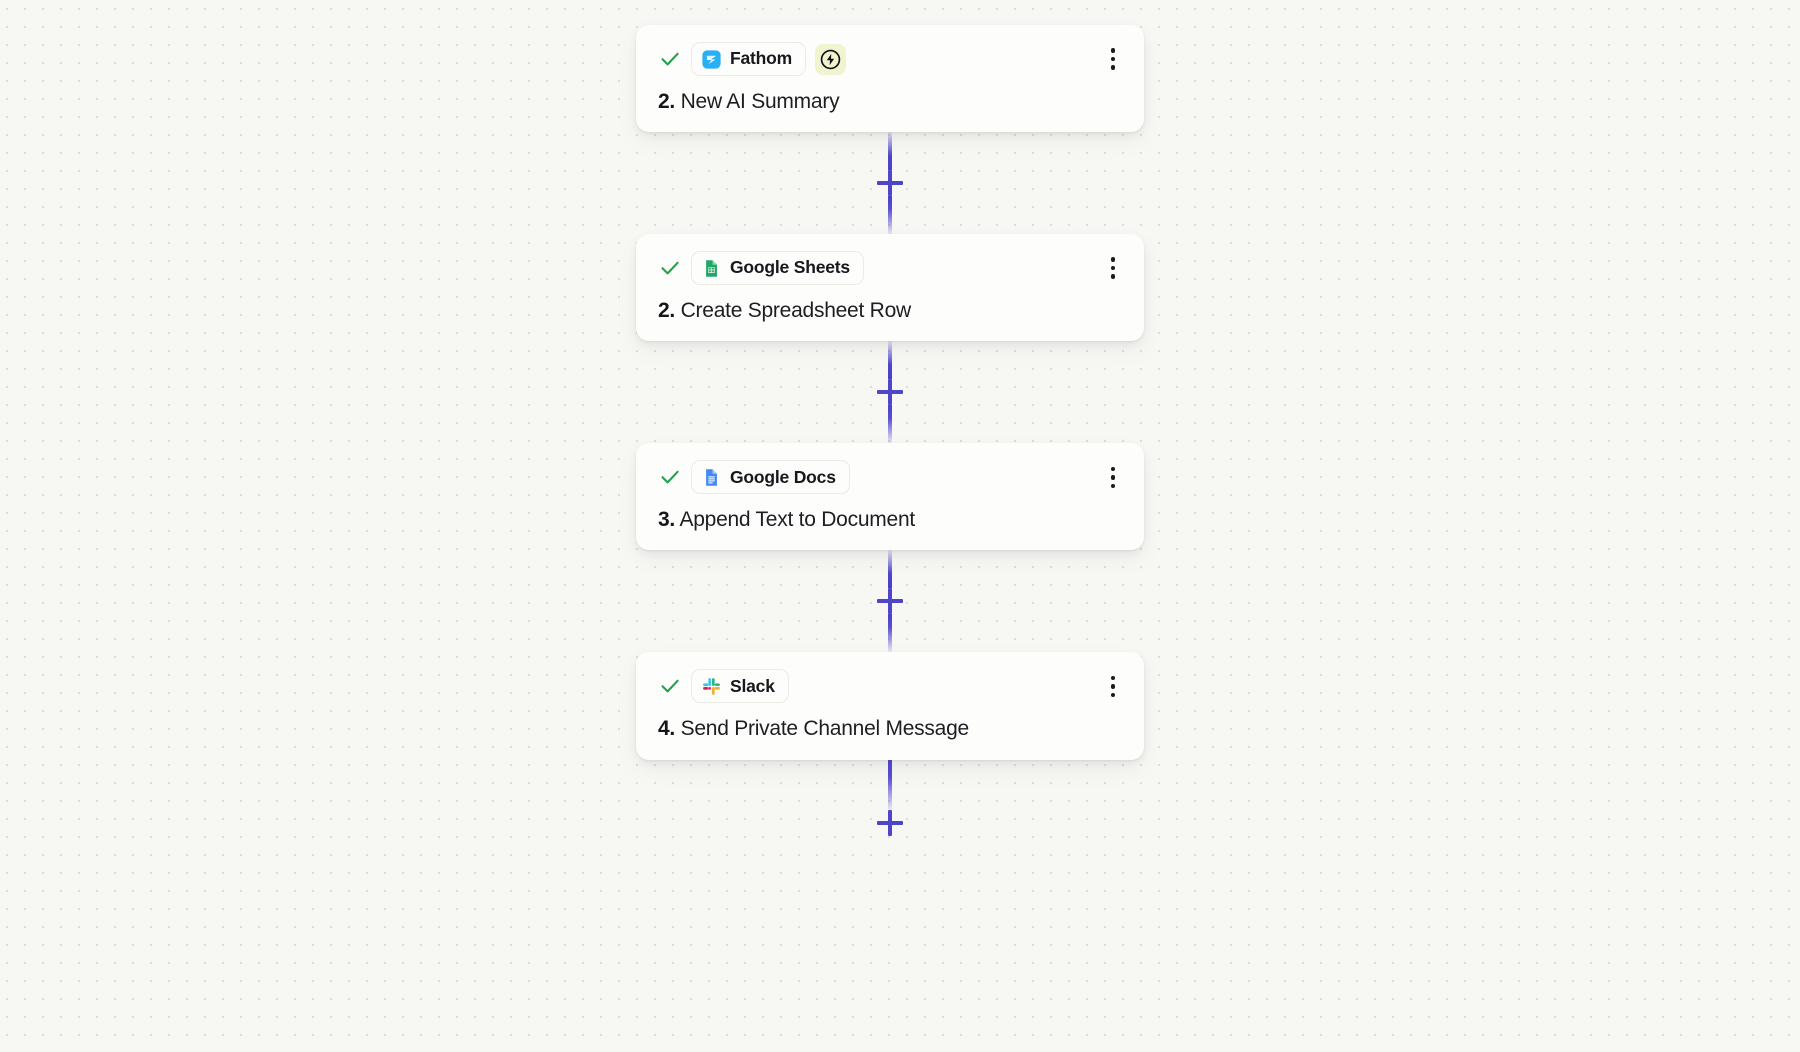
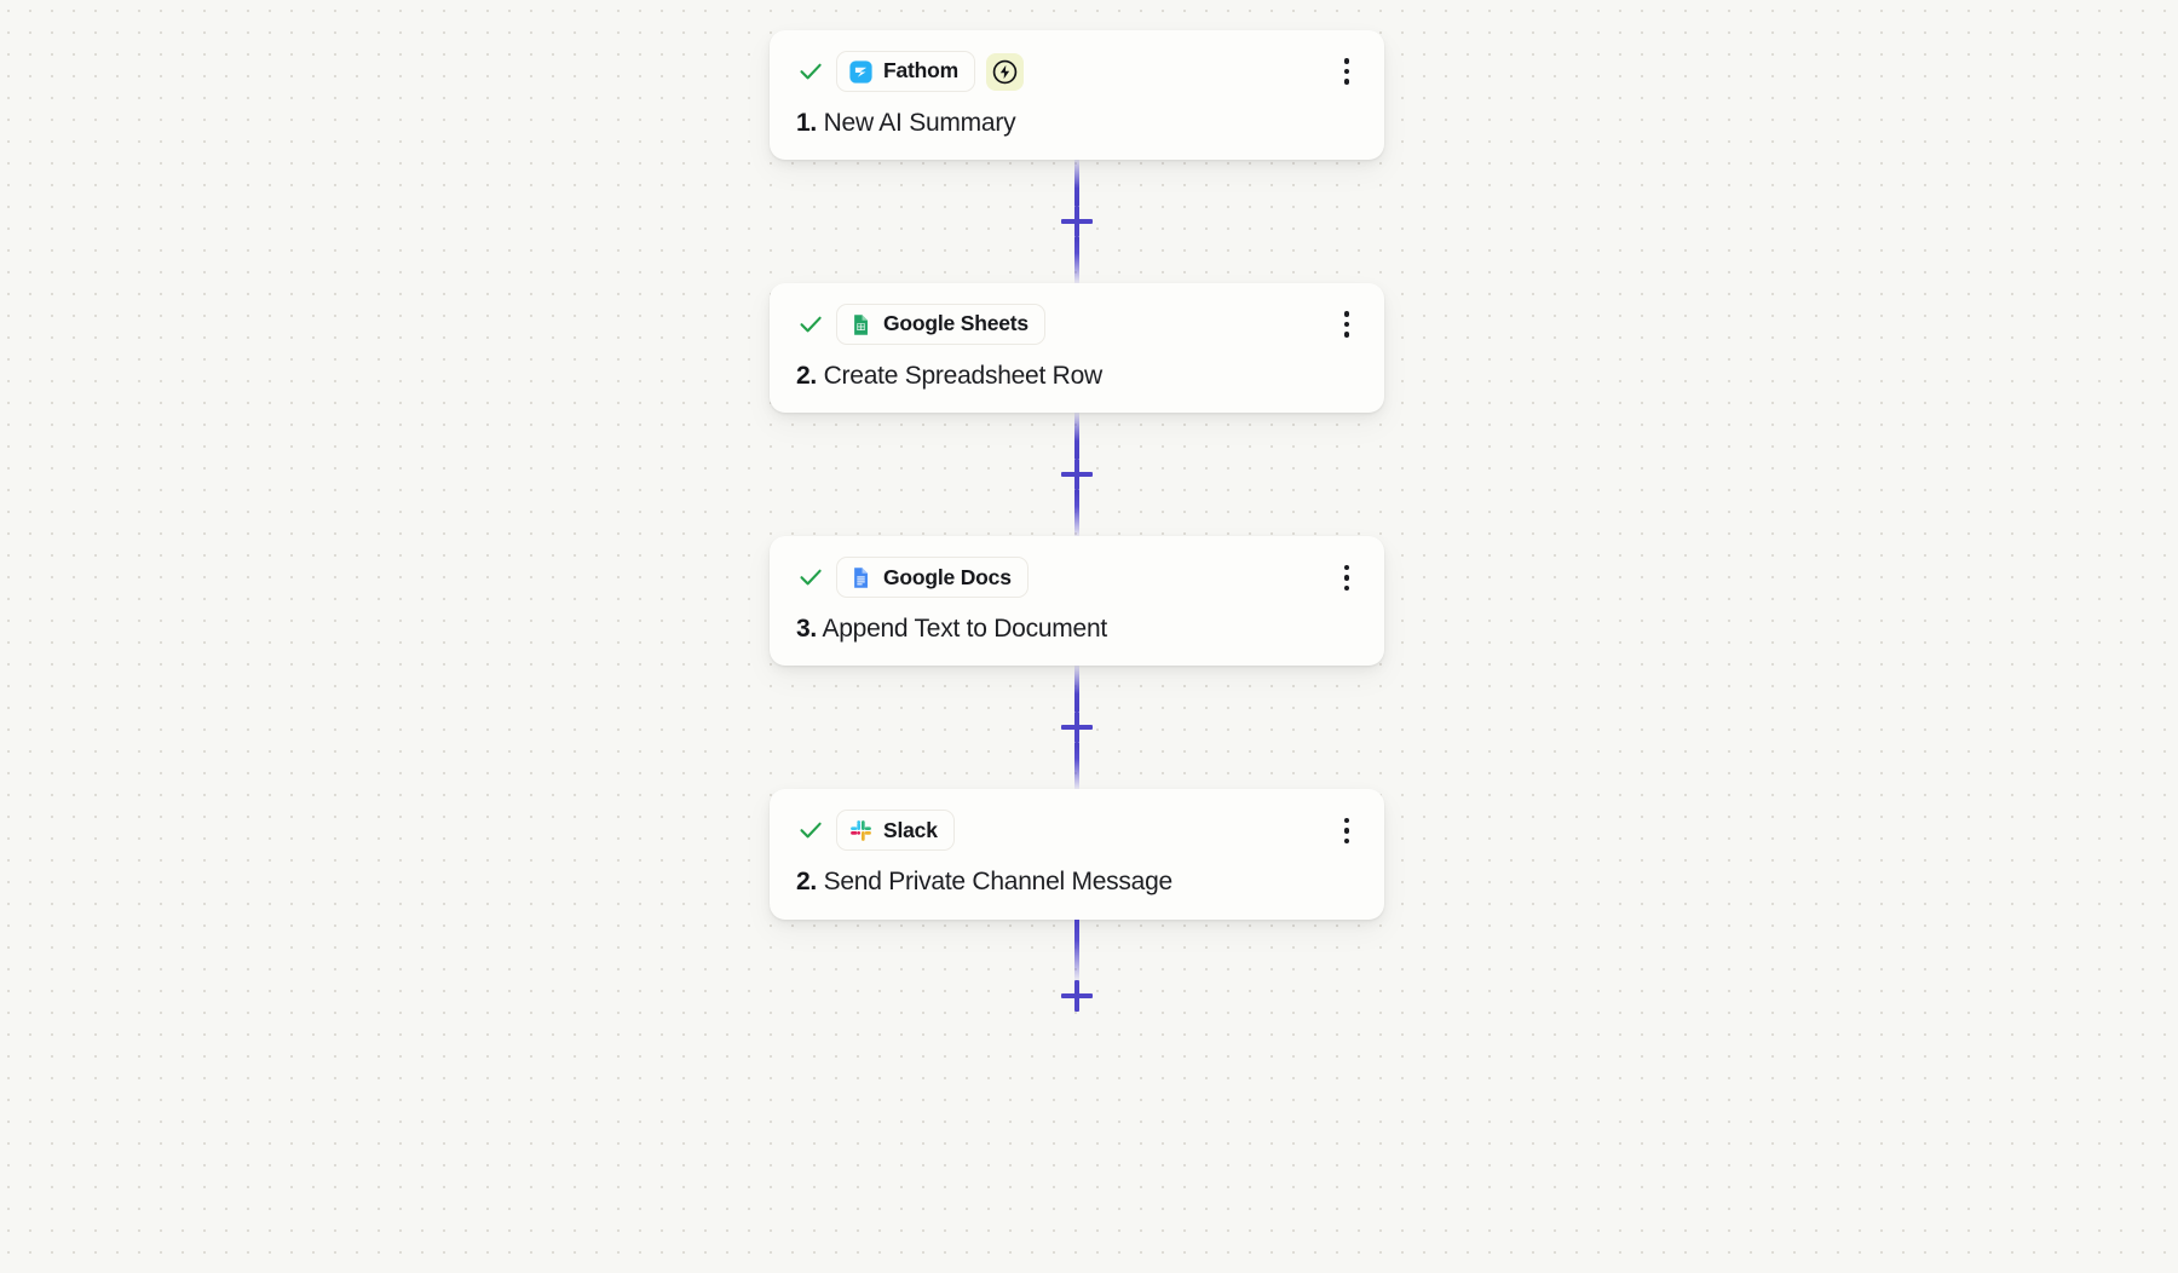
  Fathom
- 2. New AI Summary
+ 1. New AI Summary
  Google Sheets
  2. Create Spreadsheet Row
  Google Docs
  3. Append Text to Document
  Slack
- 4. Send Private Channel Message
+ 2. Send Private Channel Message
